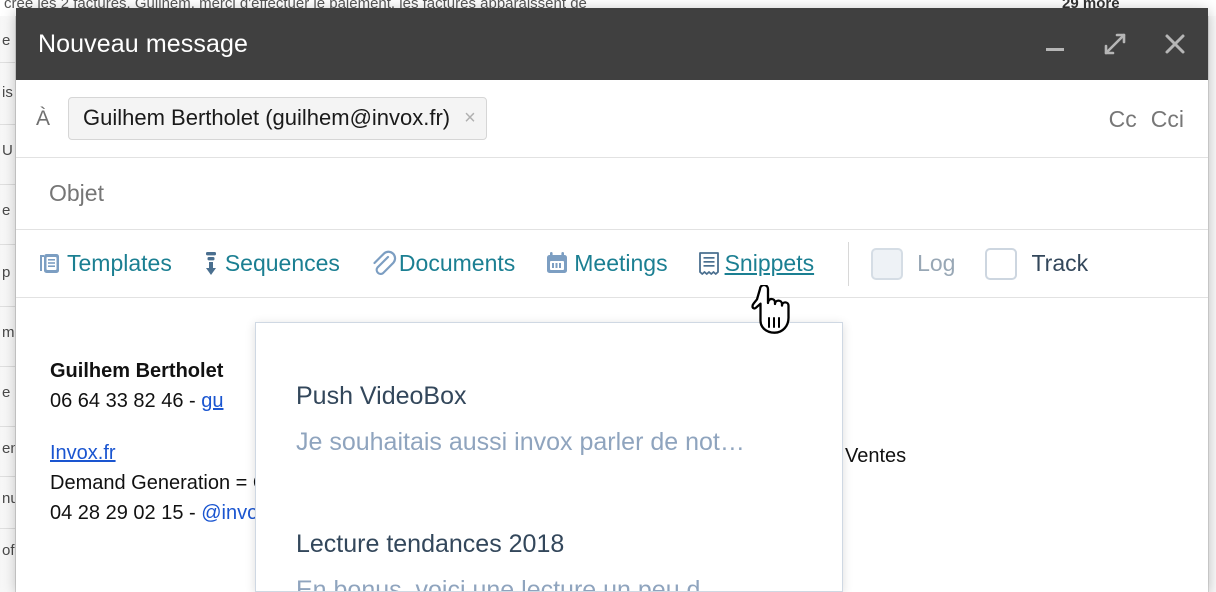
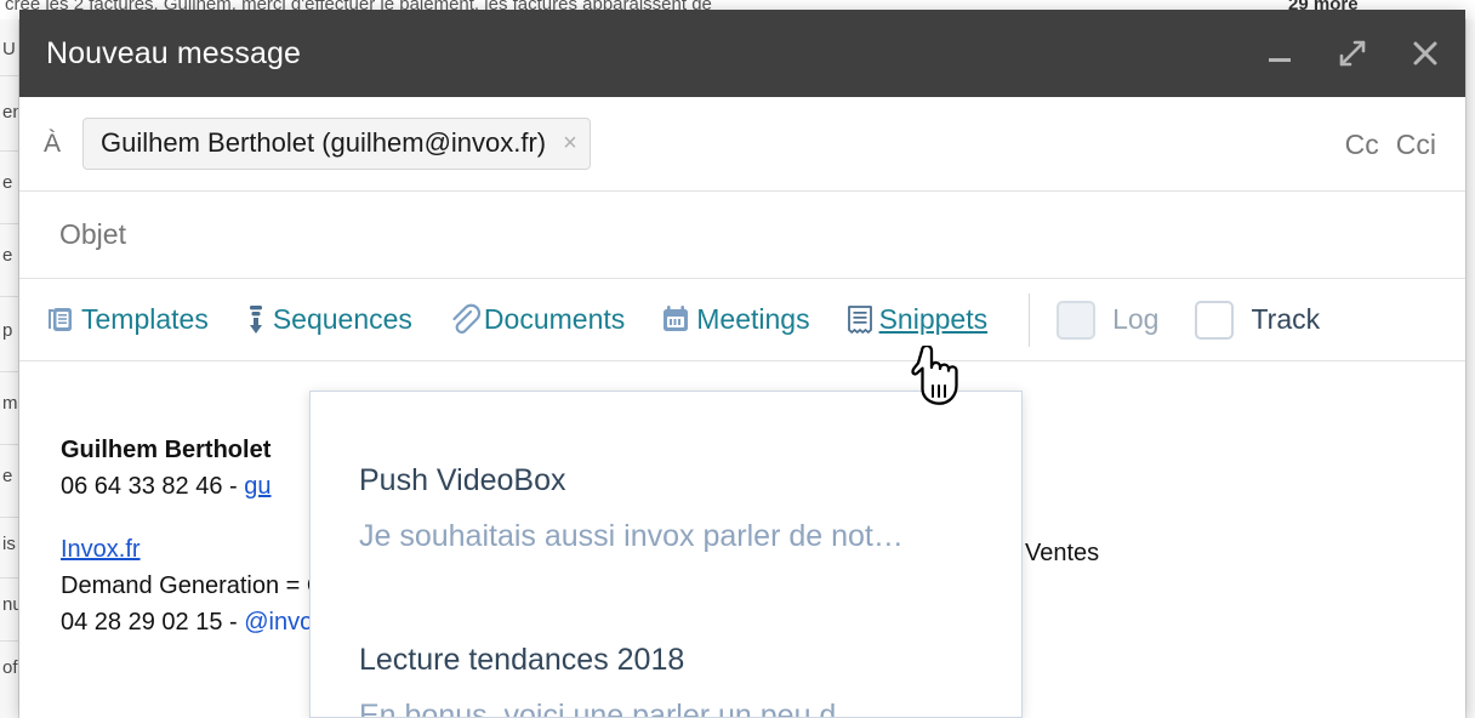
  créé les 2 factures. Guilhem, merci d'effectuer le paiement, les factures apparaissent de
  29 more
- e
+ U
- is
+ en
- U
+ e
  p
  m
- en
+ is
  nu
  of
  Nouveau message
  À
  Guilhem Bertholet (guilhem@invox.fr)
  ×
  Cc
  Cci
  Objet
  Templates
  Sequences
  Documents
  Meetings
  Snippets
  Log
  Track
  Guilhem Bertholet
  06 64 33 82 46 - gu
  Invox.fr
  Demand Generation =
  04 28 29 02 15 - @invo
  Ventes
  Push VideoBox
  Je souhaitais aussi invox parler de not…
  Lecture tendances 2018
- En bonus, voici une lecture un peu d
+ En bonus, voici une parler un peu d
